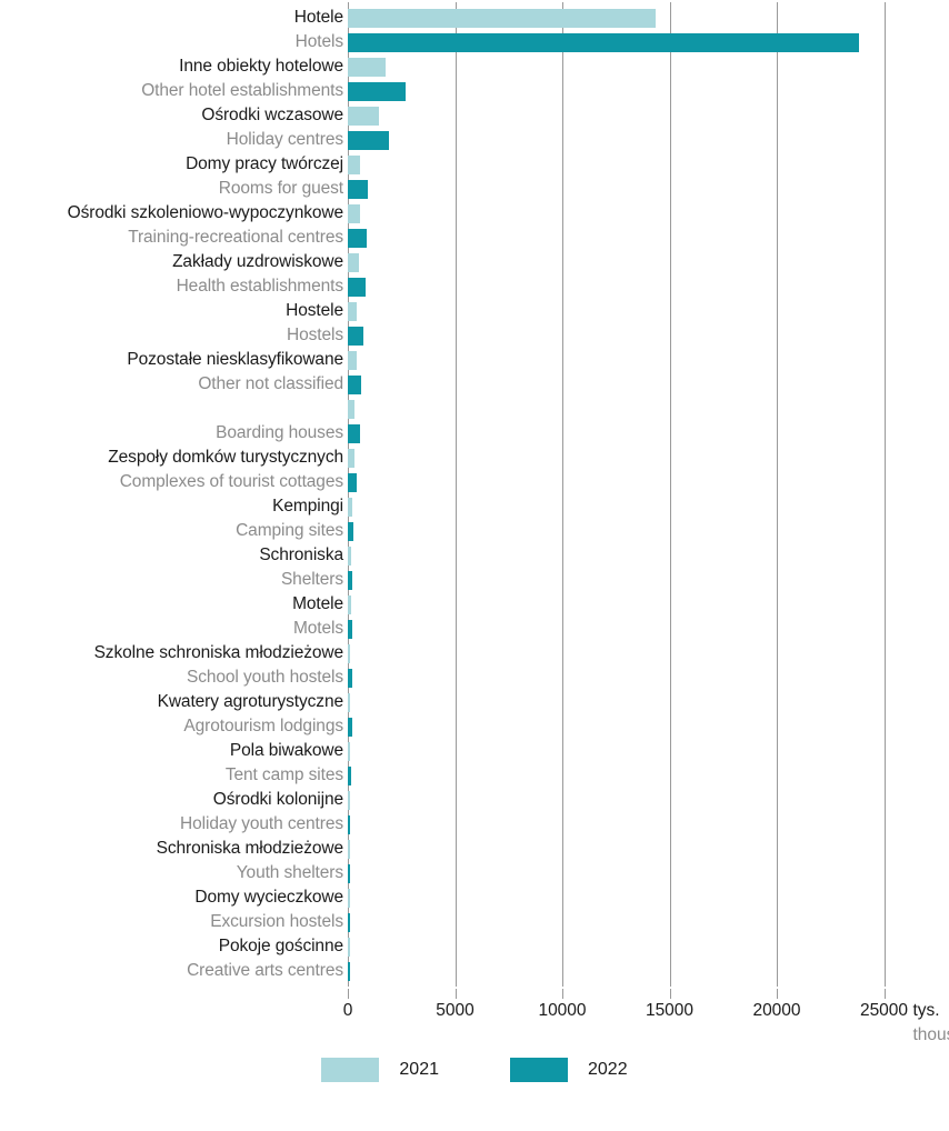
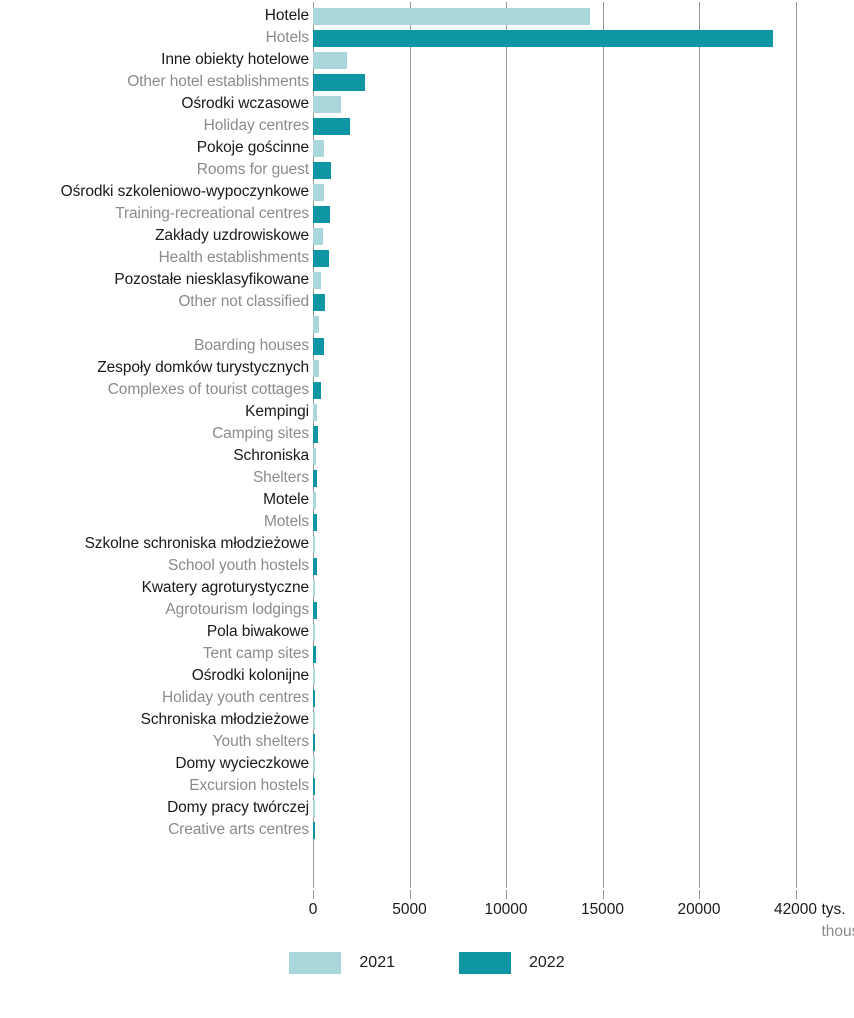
  Hotele
  Hotels
  Inne obiekty hotelowe
  Other hotel establishments
  Ośrodki wczasowe
  Holiday centres
- Domy pracy twórczej
+ Pokoje gościnne
  Rooms for guest
  Ośrodki szkoleniowo-wypoczynkowe
  Training-recreational centres
  Zakłady uzdrowiskowe
  Health establishments
- Hostele
- Hostels
  Pozostałe niesklasyfikowane
  Other not classified
  Boarding houses
  Zespoły domków turystycznych
  Complexes of tourist cottages
  Kempingi
  Camping sites
  Schroniska
  Shelters
  Motele
  Motels
  Szkolne schroniska młodzieżowe
  School youth hostels
  Kwatery agroturystyczne
  Agrotourism lodgings
  Pola biwakowe
  Tent camp sites
  Ośrodki kolonijne
  Holiday youth centres
  Schroniska młodzieżowe
  Youth shelters
  Domy wycieczkowe
  Excursion hostels
- Pokoje gościnne
+ Domy pracy twórczej
  Creative arts centres
  tys.
  0
  5000
  10000
  15000
  20000
- 25000
+ 42000
  2021
  2022
